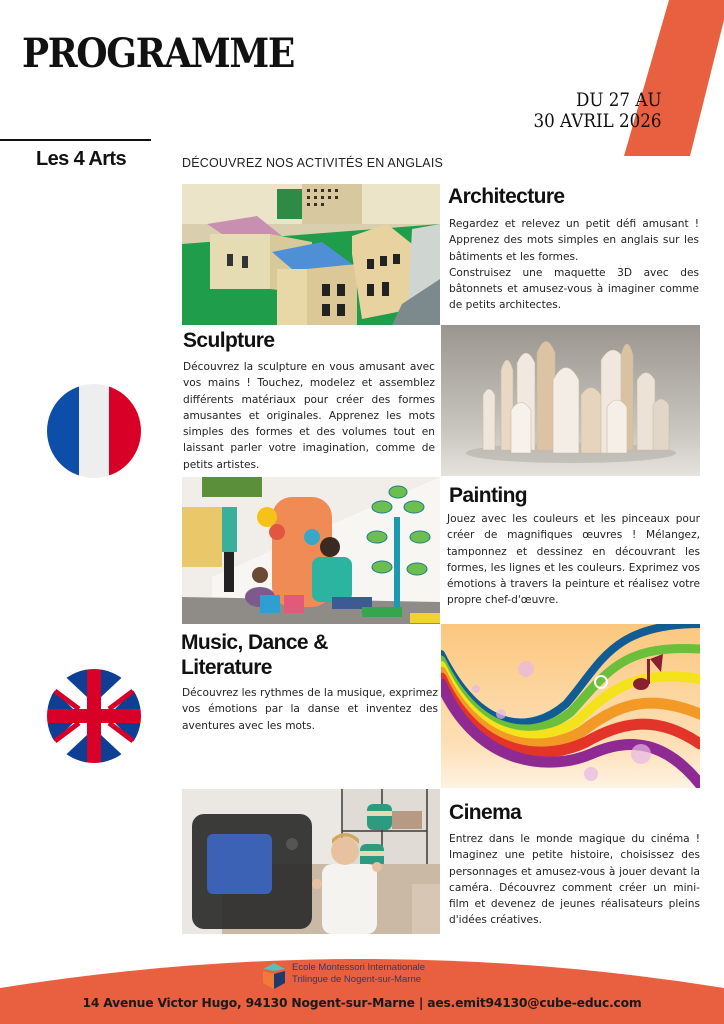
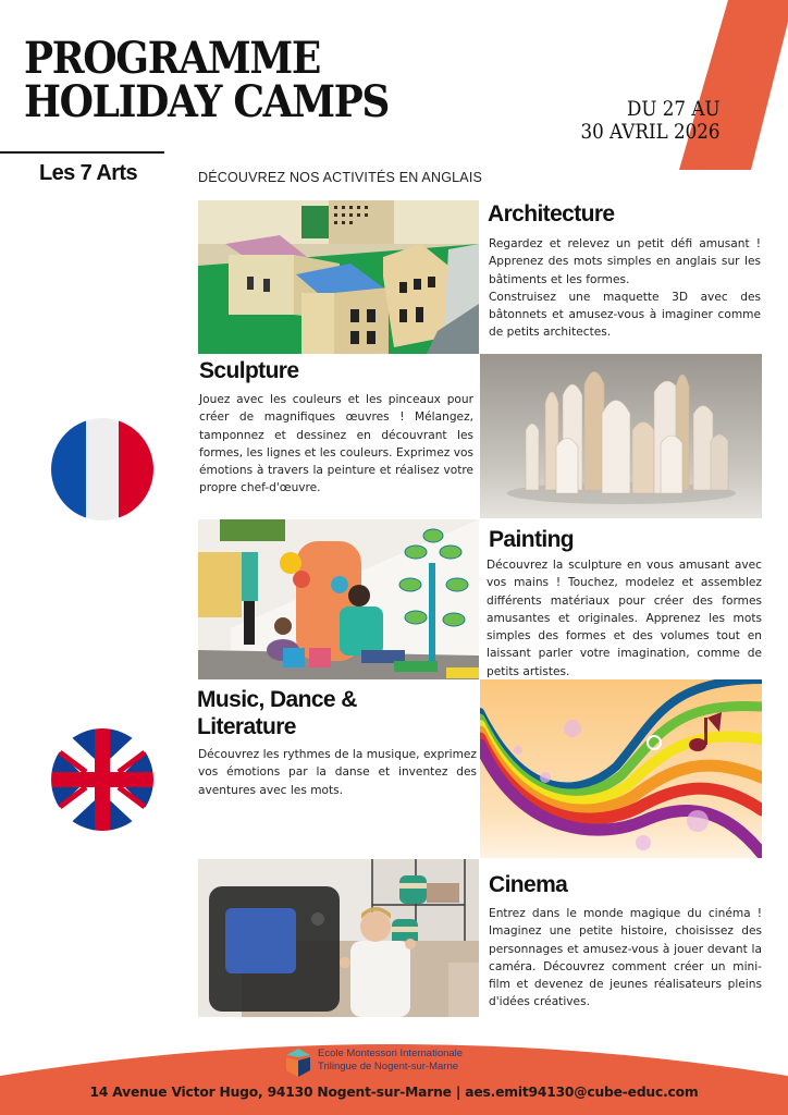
  PROGRAMME
+ HOLIDAY CAMPS
  DU 27 AU
  30 AVRIL 2026
- Les 4 Arts
+ Les 7 Arts
  DÉCOUVREZ NOS ACTIVITÉS EN ANGLAIS
  Architecture
  Regardez et relevez un petit défi amusant ! Apprenez des mots simples en anglais sur les bâtiments et les formes.
  Construisez une maquette 3D avec des bâtonnets et amusez-vous à imaginer comme de petits architectes.
  Sculpture
- Découvrez la sculpture en vous amusant avec vos mains ! Touchez, modelez et assemblez différents matériaux pour créer des formes amusantes et originales. Apprenez les mots simples des formes et des volumes tout en laissant parler votre imagination, comme de petits artistes.
+ Jouez avec les couleurs et les pinceaux pour créer de magnifiques œuvres ! Mélangez, tamponnez et dessinez en découvrant les formes, les lignes et les couleurs. Exprimez vos émotions à travers la peinture et réalisez votre propre chef-d'œuvre.
  Painting
- Jouez avec les couleurs et les pinceaux pour créer de magnifiques œuvres ! Mélangez, tamponnez et dessinez en découvrant les formes, les lignes et les couleurs. Exprimez vos émotions à travers la peinture et réalisez votre propre chef-d'œuvre.
+ Découvrez la sculpture en vous amusant avec vos mains ! Touchez, modelez et assemblez différents matériaux pour créer des formes amusantes et originales. Apprenez les mots simples des formes et des volumes tout en laissant parler votre imagination, comme de petits artistes.
  Music, Dance &
  Literature
  Découvrez les rythmes de la musique, exprimez vos émotions par la danse et inventez des aventures avec les mots.
  Cinema
  Entrez dans le monde magique du cinéma ! Imaginez une petite histoire, choisissez des personnages et amusez-vous à jouer devant la caméra. Découvrez comment créer un mini-film et devenez de jeunes réalisateurs pleins d'idées créatives.
  Ecole Montessori Internationale
  Trilingue de Nogent-sur-Marne
  14 Avenue Victor Hugo, 94130 Nogent-sur-Marne | aes.emit94130@cube-educ.com
